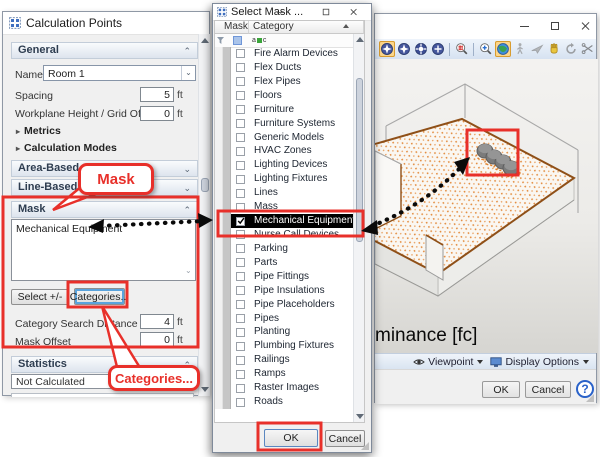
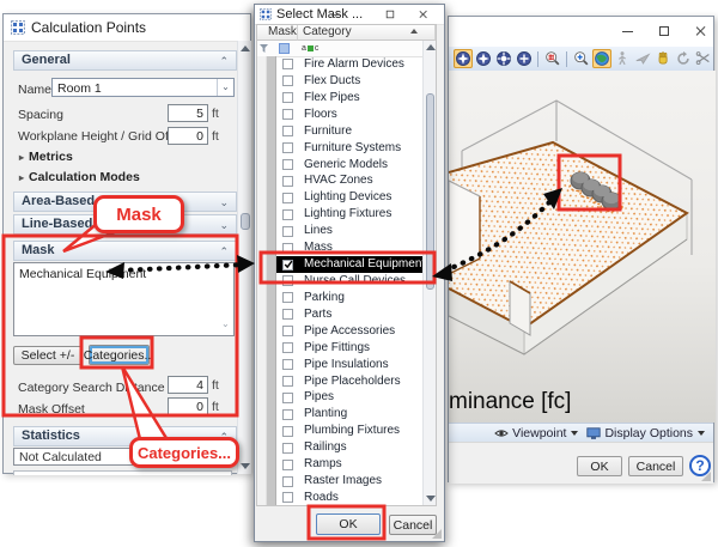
  minance [fc]
  Viewpoint
  Display Options
  OK
  Cancel
  ?
  Calculation Points
  General
  ⌃
  Name
  Room 1
  ⌄
  Spacing
  5
  ft
  Workplane Height / Grid O
  0
  ft
  ▸ Metrics
  ▸ Calculation Modes
  Area-Based
  ⌄
  Line-Based
  ⌄
  Mask
  ⌃
  Mechanical Equient
  ⌄
  Select +/-
  Categories..
  Category Search Dance
  4
  ft
  Mask Offset
  0
  ft
  Statistics
  Not Calculated
  Select Mask ...
  Mask
  Category
  Fire Alarm Devices
  Flex Ducts
  Flex Pipes
  Floors
  Furniture
  Furniture Systems
  Generic Models
  HVAC Zones
  Lighting Devices
  Lighting Fixtures
  Lines
  Mass
  Mechanical Equipmen
  Nurse Call Devices
  Parking
  Parts
+ Pipe Accessories
  Pipe Fittings
  Pipe Insulations
  Pipe Placeholders
  Pipes
  Planting
  Plumbing Fixtures
  Railings
  Ramps
  Raster Images
  Roads
  OK
  Cancel
  Mask
  Categories...
